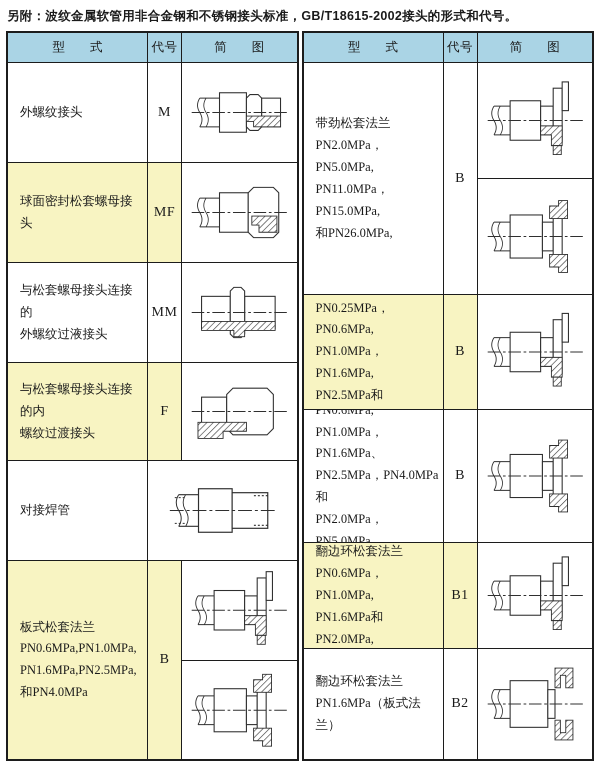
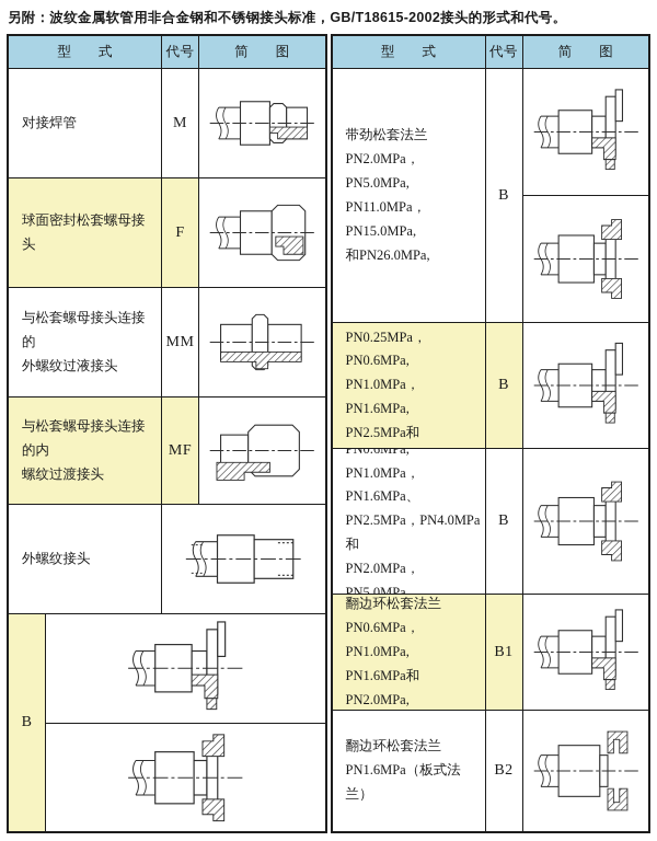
  另附：波纹金属软管用非合金钢和不锈钢接头标准，GB/T18615-2002接头的形式和代号。
  型 式
  代号
  简 图
- 外螺纹接头
+ 对接焊管
  M
  球面密封松套螺母接头
- MF
+ F
  与松套螺母接头连接的
  外螺纹过液接头
  MM
  与松套螺母接头连接的内
  螺纹过渡接头
- F
+ MF
- 对接焊管
+ 外螺纹接头
- 板式松套法兰
- PN0.6MPa,PN1.0MPa,
- PN1.6MPa,PN2.5MPa,
- 和PN4.0MPa
  B
  型 式
  代号
  简 图
  带劲松套法兰
  PN2.0MPa，PN5.0MPa,
  PN11.0MPa，PN15.0MPa,
  和PN26.0MPa,
  B
  PN0.25MPa，PN0.6MPa,
  PN1.0MPa，PN1.6MPa,
  B
  PN1.0MPa，PN1.6MPa、
  PN2.5MPa，PN4.0MPa和
  PN2.0MPa，PN5.0MPa,
  B
  翻边环松套法兰
  PN0.6MPa，PN1.0MPa,
  PN1.6MPa和PN2.0MPa,
  B1
  翻边环松套法兰
  PN1.6MPa（板式法兰）
  B2
